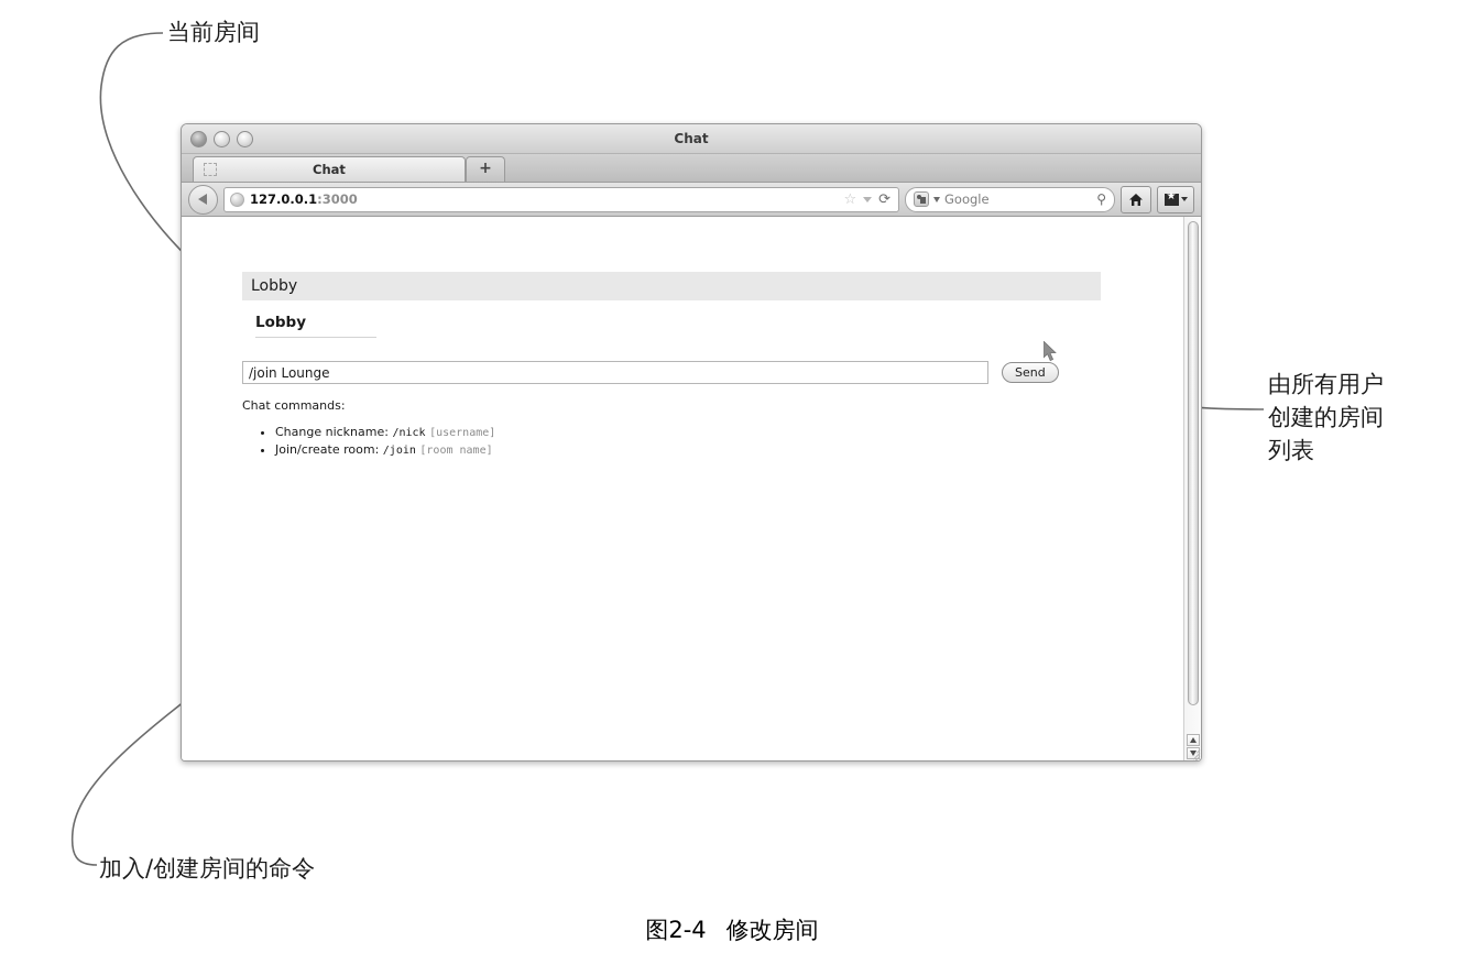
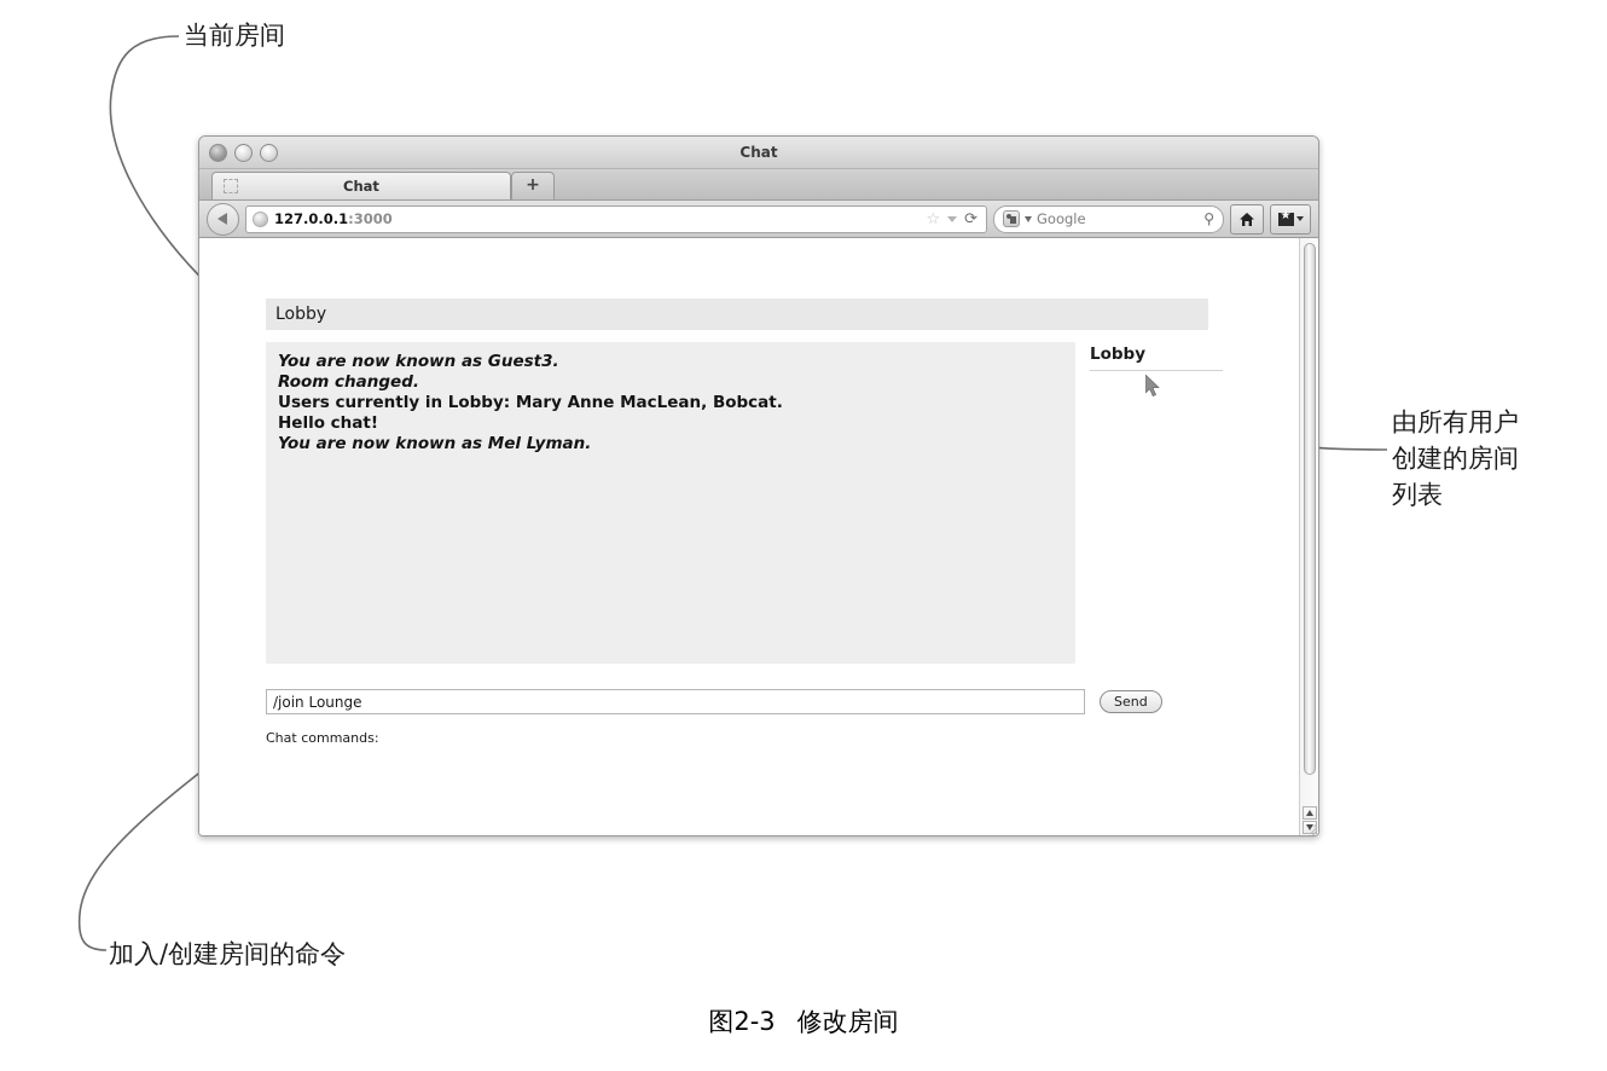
  当前房间
  由所有用户
  创建的房间
  列表
  加入/创建房间的命令
  Chat
  Chat
  +
  127.0.0.1:3000
  ☆
  ⟳
  Google
  ⚲
  Lobby
+ You are now known as Guest3.
+ Room changed.
+ Users currently in Lobby: Mary Anne MacLean, Bobcat.
+ Hello chat!
+ You are now known as Mel Lyman.
  Lobby
  /join Lounge
  Send
  Chat commands:
- Change nickname: /nick [username]
- Join/create room: /join [room name]
- 图2-4 修改房间
+ 图2-3 修改房间
